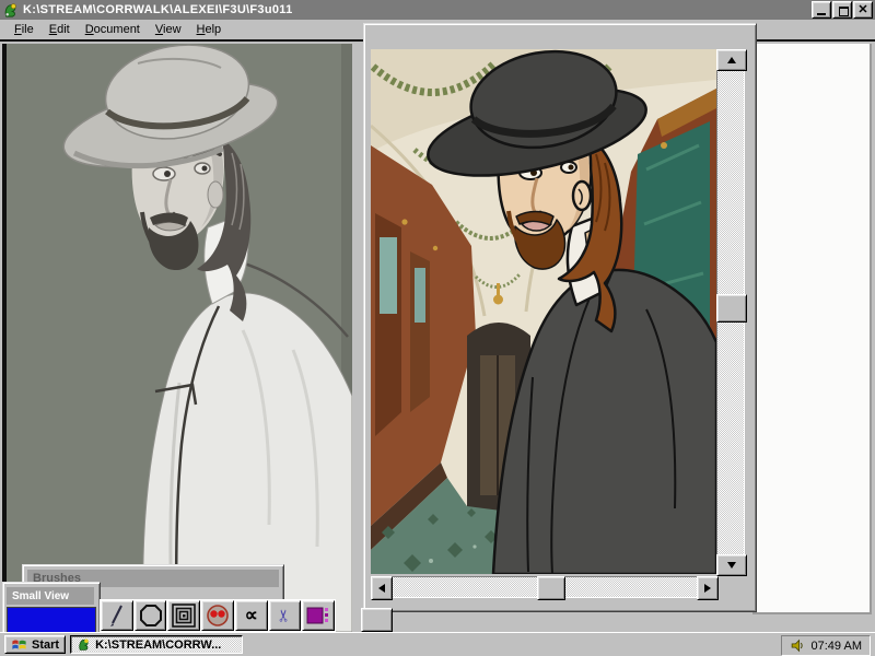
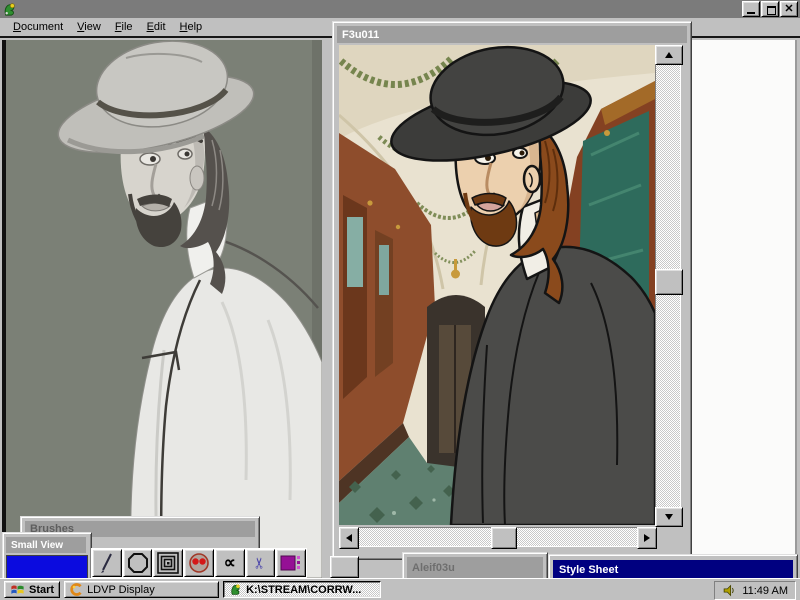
- K:\STREAM\CORRWALK\ALEXEI\F3U\F3u011
  ✕
- File
+ Document
- Edit
+ View
- Document
+ File
- View
+ Edit
  Help
  Brushes
  Small View
  ∝
+ F3u011
+ Aleif03u
+ Style Sheet
  Start
+ LDVP Display
  K:\STREAM\CORRW...
- 07:49 AM
+ 11:49 AM
